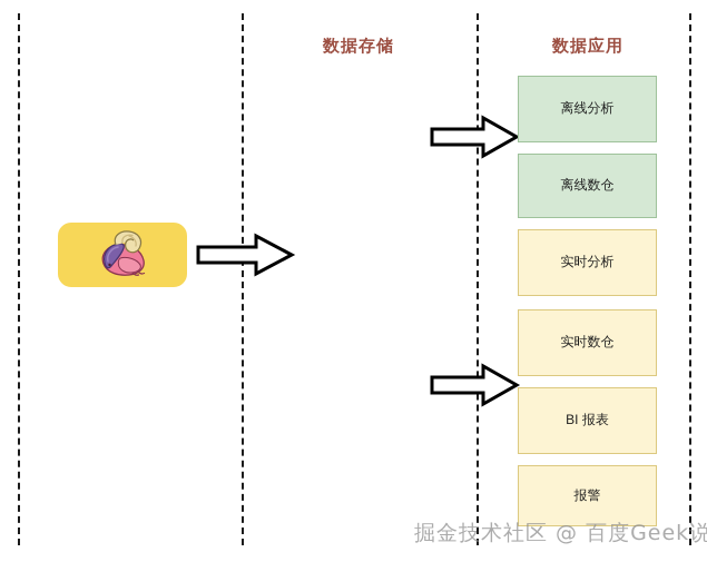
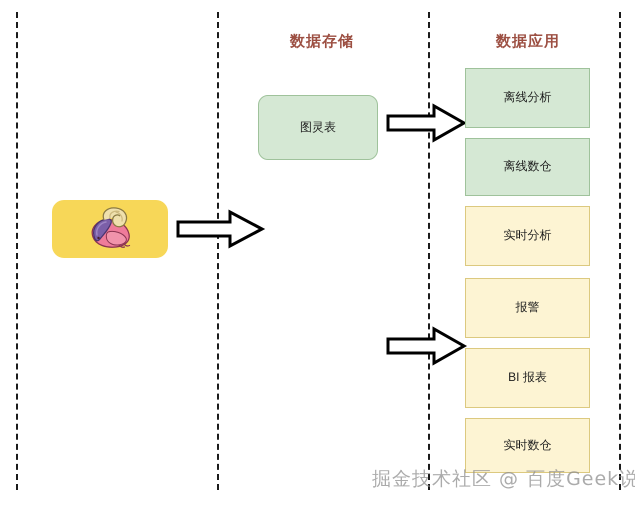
  数据存储
  数据应用
+ 图灵表
  离线分析
  离线数仓
  实时分析
- 实时数仓
+ 报警
  BI 报表
- 报警
+ 实时数仓
  掘金技术社区 @ 百度Geek说
